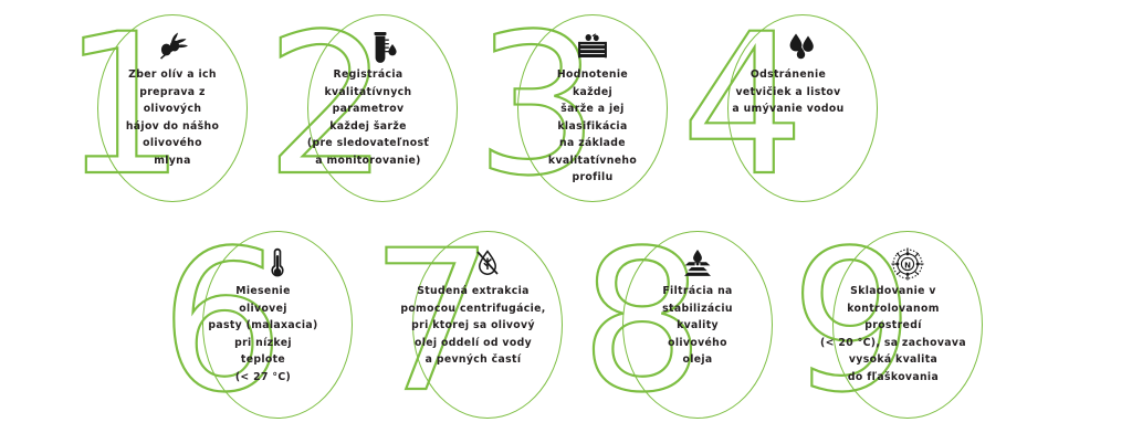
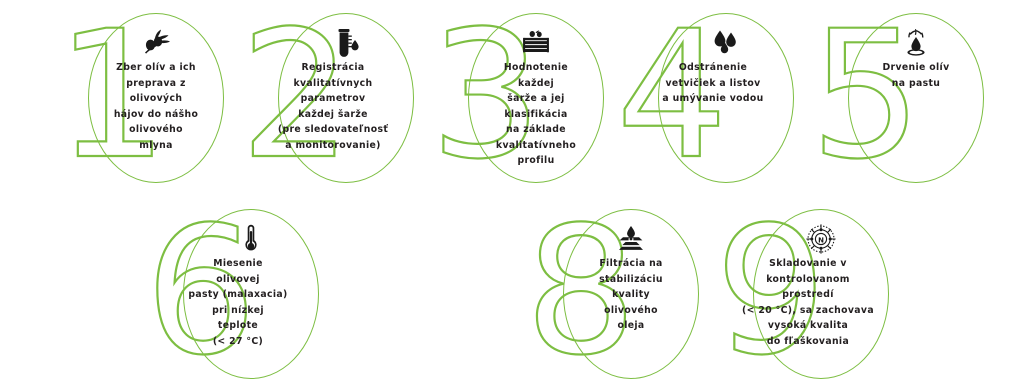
  1
  Zber olív a ich
  preprava z
  olivových
  hájov do nášho
  olivového
  mlyna
  2
  Registrácia
  kvalitatívnych
  parametrov
  každej šarže
  (pre sledovateľnosť
  a monitorovanie)
  3
  Hodnotenie
  každej
  šarže a jej
  klasifikácia
  na základe
  kvalitatívneho
  profilu
  4
  Odstránenie
  vetvičiek a listov
  a umývanie vodou
+ 5
+ Drvenie olív
+ na pastu
  6
  Miesenie
  olivovej
  pasty (malaxacia)
  pri nízkej
  teplote
  (< 27 °C)
- 7
- Studená extrakcia
- pomocou centrifugácie,
- pri ktorej sa olivový
- olej oddelí od vody
- a pevných častí
  8
  Filtrácia na
  stabilizáciu
  kvality
  olivového
  oleja
  9
  N
  Skladovanie v
  kontrolovanom
  prostredí
  (< 20 °C), sa zachovava
  vysoká kvalita
  do fľaškovania
